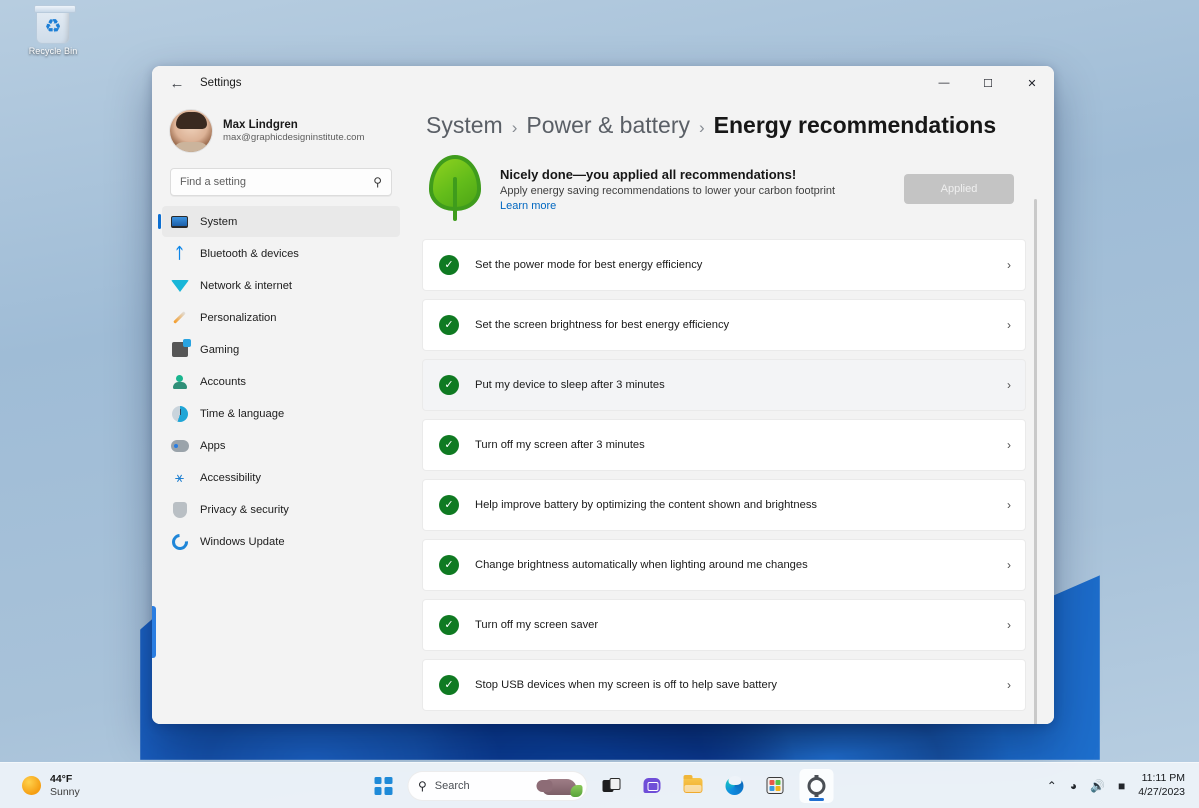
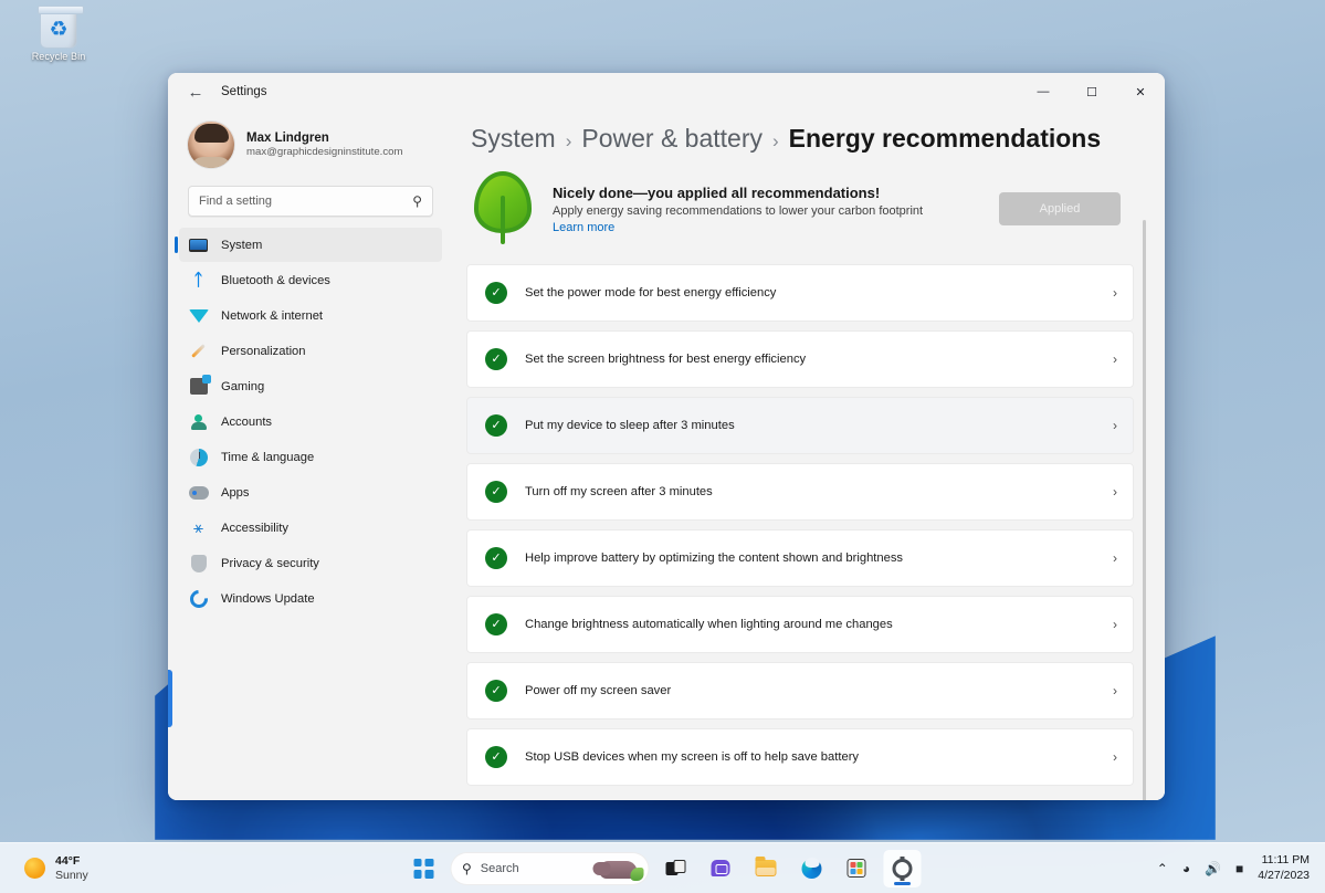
  ♻
  Recycle Bin
  ←
  Settings
  —
  ☐
  ✕
  Max Lindgren
  max@graphicdesigninstitute.com
  Find a setting
  ⚲
  System
  ᛏ
  Bluetooth & devices
  Network & internet
  Personalization
  Gaming
  Accounts
  Time & language
  Apps
  ⚹
  Accessibility
  Privacy & security
  Windows Update
  System
  ›
  Power & battery
  ›
  Energy recommendations
  Nicely done—you applied all recommendations!
  Apply energy saving recommendations to lower your carbon footprint
  Learn more
  Applied
  ✓
  Set the power mode for best energy efficiency
  ›
  ✓
  Set the screen brightness for best energy efficiency
  ›
  ✓
  Put my device to sleep after 3 minutes
  ›
  ✓
  Turn off my screen after 3 minutes
  ›
  ✓
  Help improve battery by optimizing the content shown and brightness
  ›
  ✓
  Change brightness automatically when lighting around me changes
  ›
  ✓
- Turn off my screen saver
+ Power off my screen saver
  ›
  ✓
  Stop USB devices when my screen is off to help save battery
  ›
  44°F
  Sunny
  ⚲
  Search
  ⌃
  ◕
  🔊
  ■
  11:11 PM
  4/27/2023
